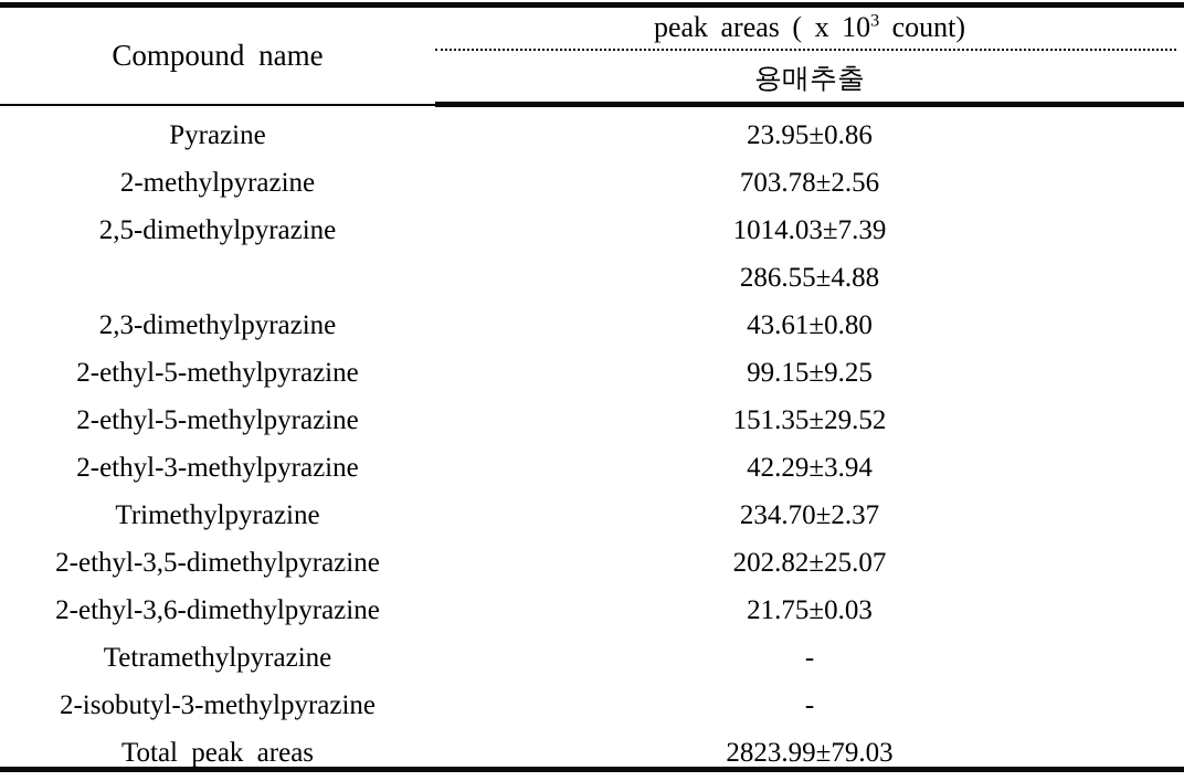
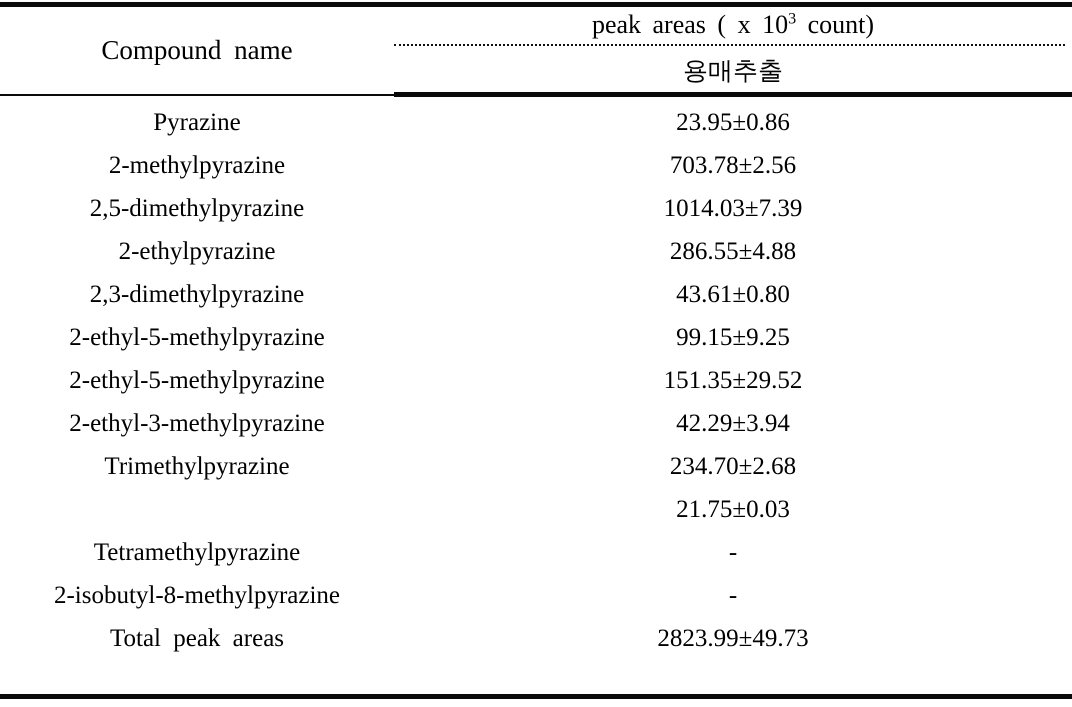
  Compound name
  peak areas ( x 103 count)
  용매추출
  Pyrazine
  23.95±0.86
  2-methylpyrazine
  703.78±2.56
  2,5-dimethylpyrazine
  1014.03±7.39
+ 2-ethylpyrazine
  286.55±4.88
  2,3-dimethylpyrazine
  43.61±0.80
  2-ethyl-5-methylpyrazine
  99.15±9.25
  2-ethyl-5-methylpyrazine
  151.35±29.52
  2-ethyl-3-methylpyrazine
  42.29±3.94
  Trimethylpyrazine
- 234.70±2.37
+ 234.70±2.68
- 2-ethyl-3,5-dimethylpyrazine
- 202.82±25.07
- 2-ethyl-3,6-dimethylpyrazine
  21.75±0.03
  Tetramethylpyrazine
  -
- 2-isobutyl-3-methylpyrazine
+ 2-isobutyl-8-methylpyrazine
  -
  Total peak areas
- 2823.99±79.03
+ 2823.99±49.73
